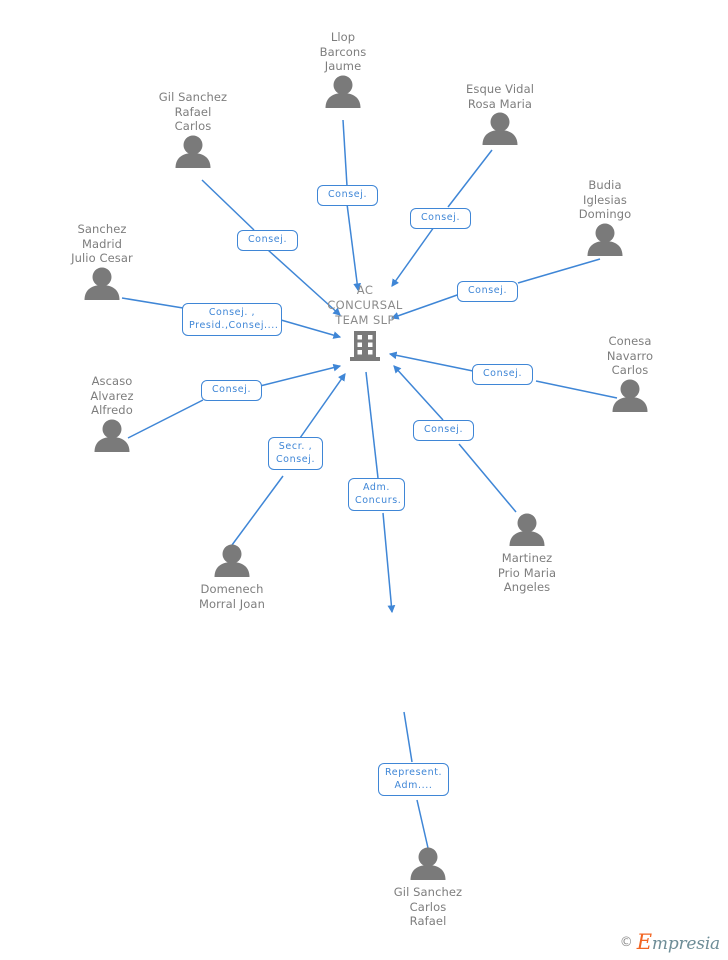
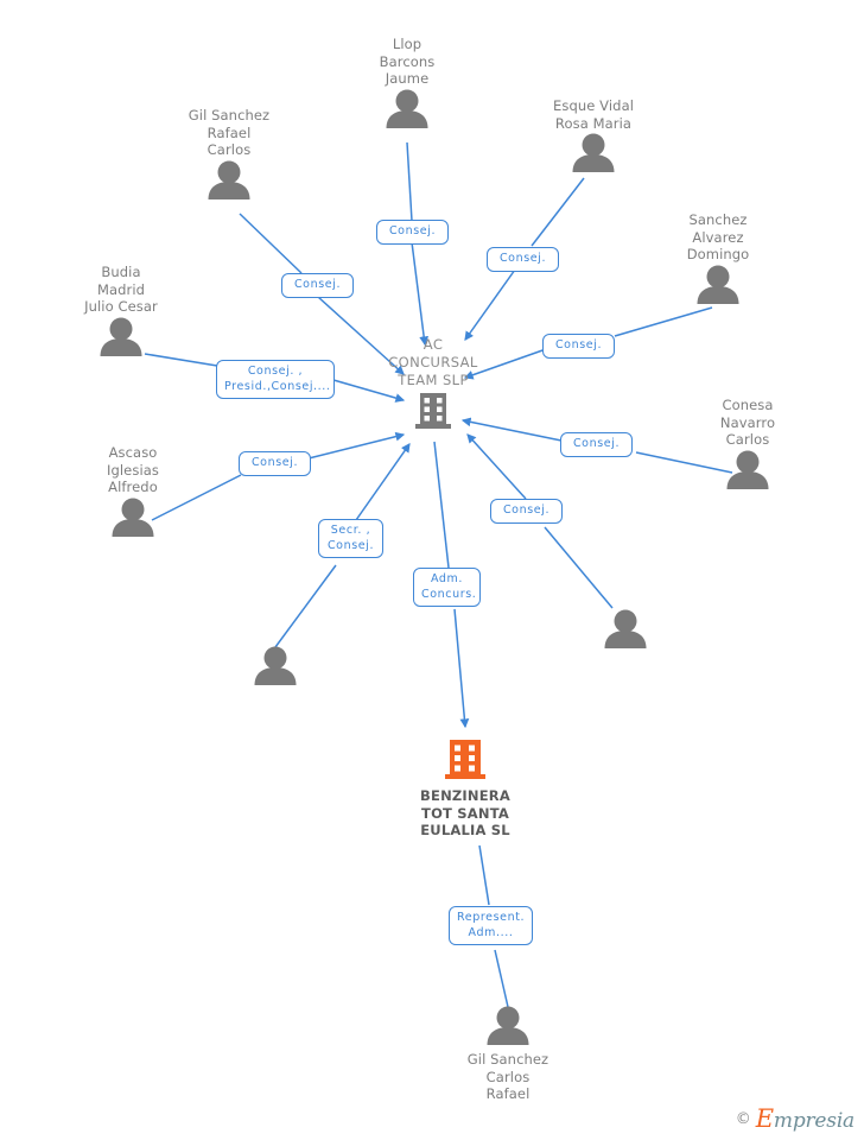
  Consej.
  Consej.
  Consej.
  Consej.
  Consej. ,
  Presid.,Consej....
  Consej.
  Consej.
  Consej.
  Secr. ,
  Consej.
  Adm.
  Concurs.
  Represent.
  Adm....
  Llop
  Barcons
  Jaume
  Gil Sanchez
  Rafael
  Carlos
  Esque Vidal
  Rosa Maria
- Budia
+ Sanchez
- Iglesias
+ Alvarez
  Domingo
- Sanchez
+ Budia
  Madrid
  Julio Cesar
  Conesa
  Navarro
  Carlos
  Ascaso
- Alvarez
+ Iglesias
  Alfredo
- Martinez
- Prio Maria
- Angeles
- Domenech
- Morral Joan
  Gil Sanchez
  Carlos
  Rafael
  AC
  CONCURSAL
  TEAM SLP
+ BENZINERA
+ TOT SANTA
+ EULALIA SL
  ©
  Empresia
